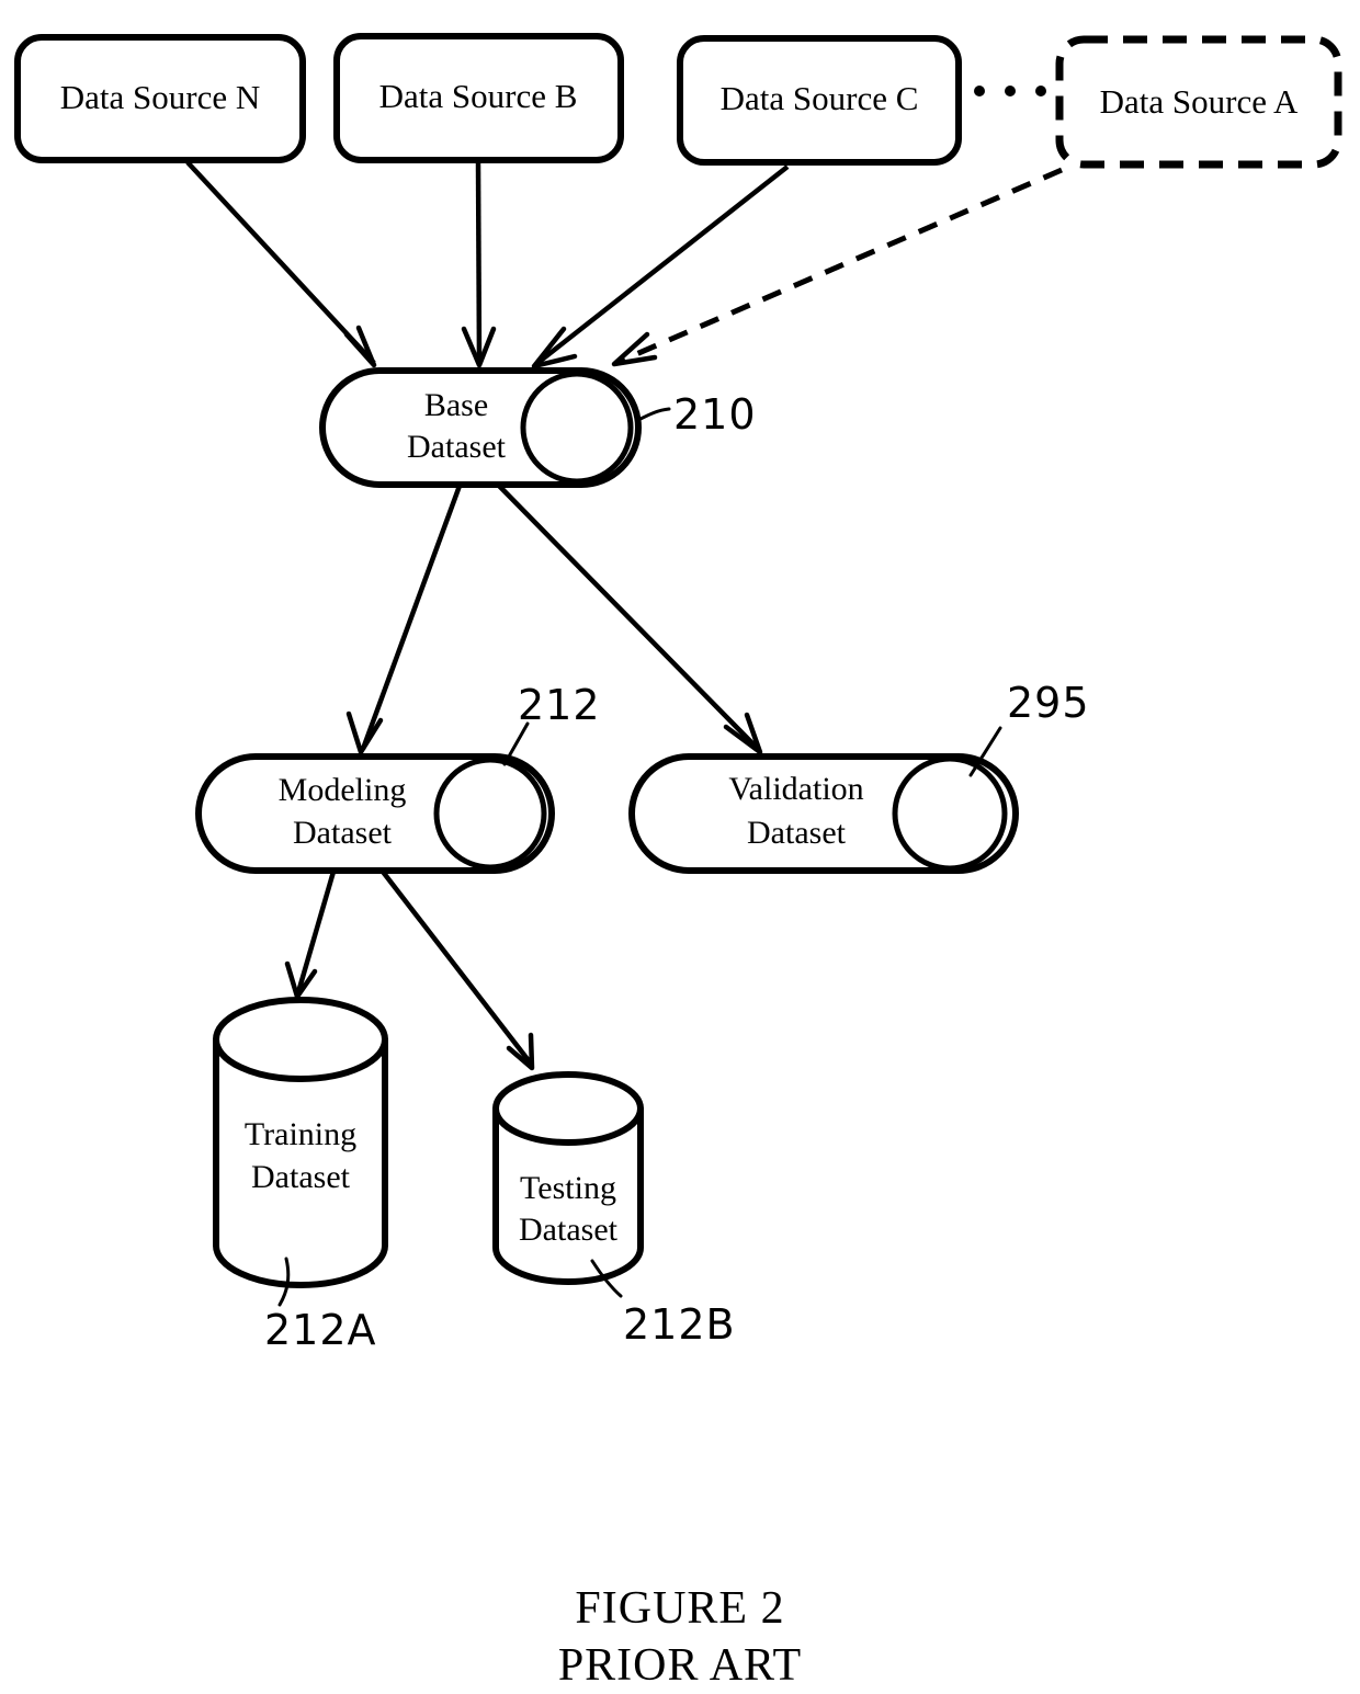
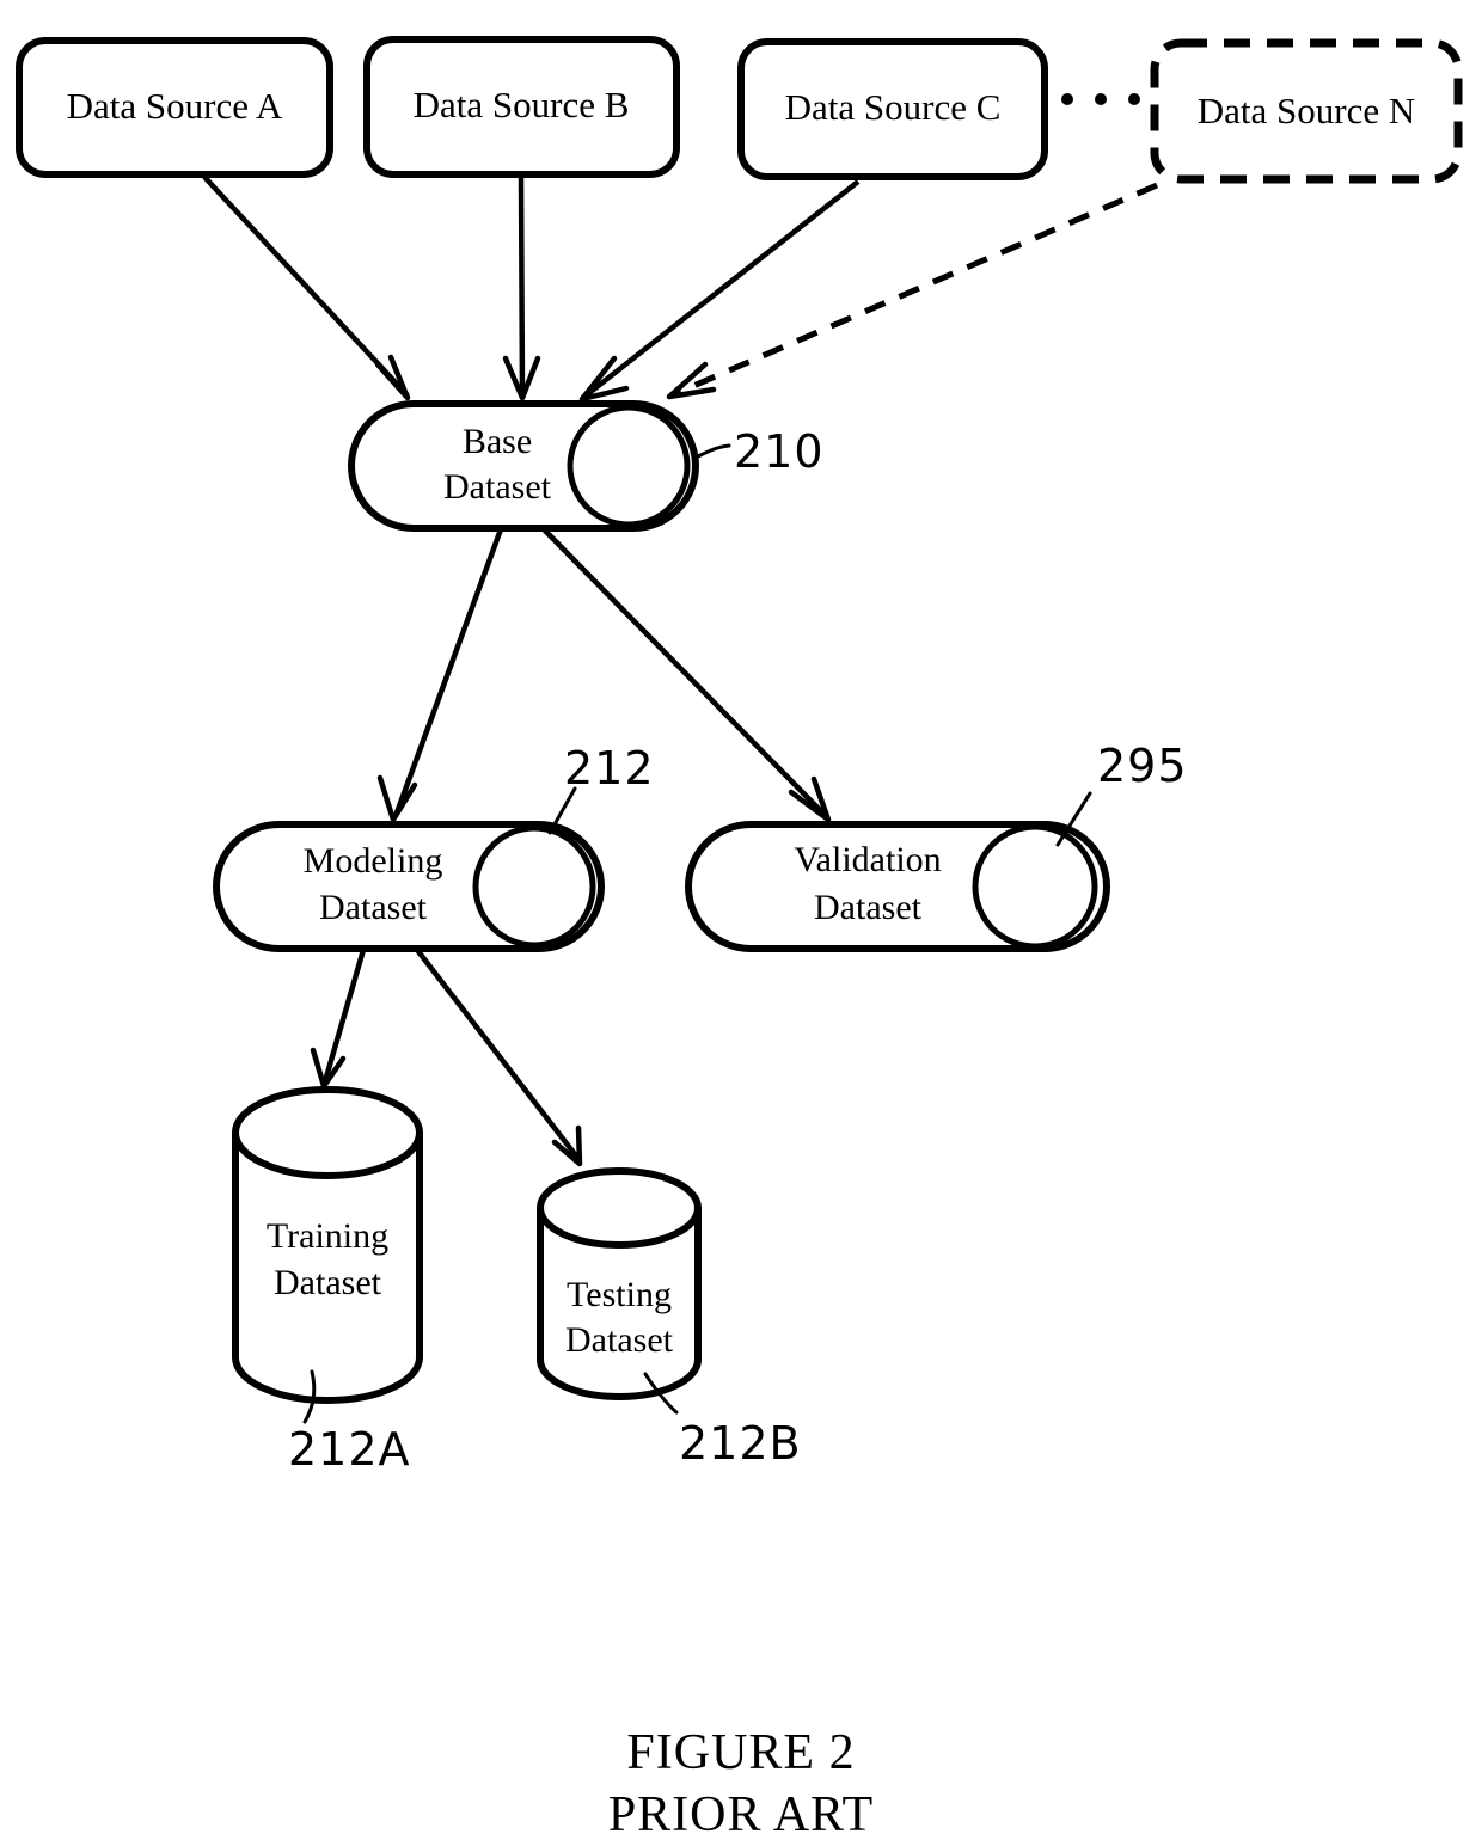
- Data Source N
+ Data Source A
  Data Source B
  Data Source C
- Data Source A
+ Data Source N
  Base
  Dataset
  210
  Modeling
  Dataset
  212
  Validation
  Dataset
  295
  Training
  Dataset
  212A
  Testing
  Dataset
  212B
  FIGURE 2
  PRIOR ART
